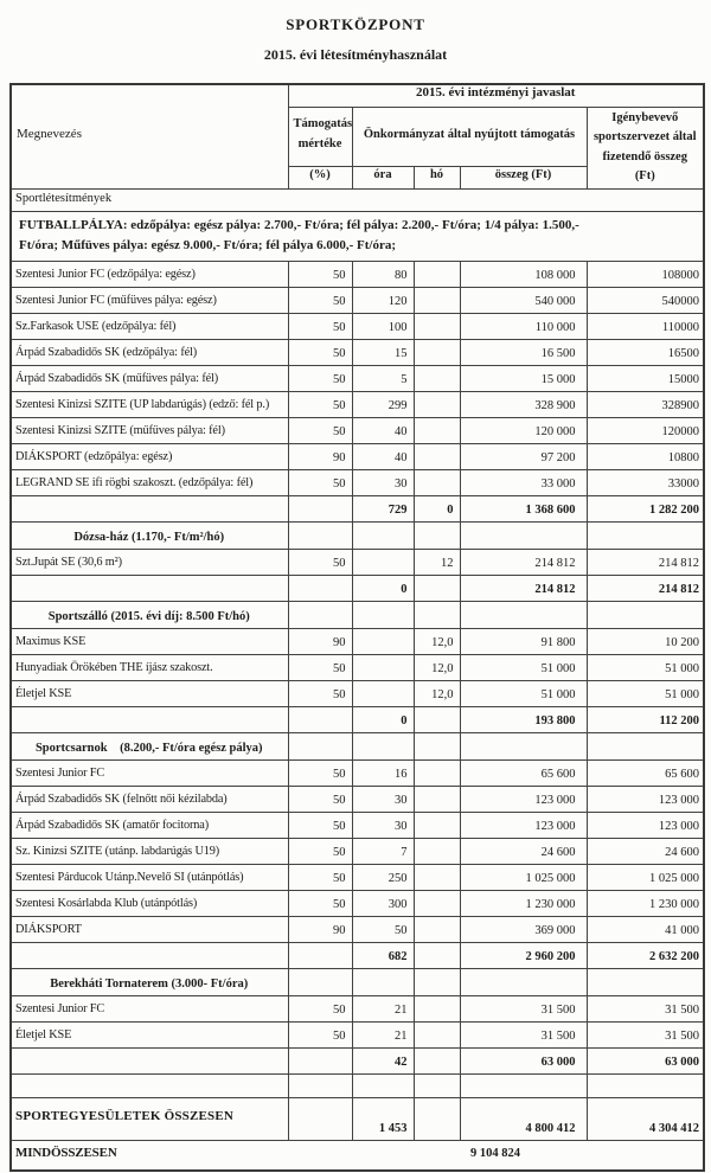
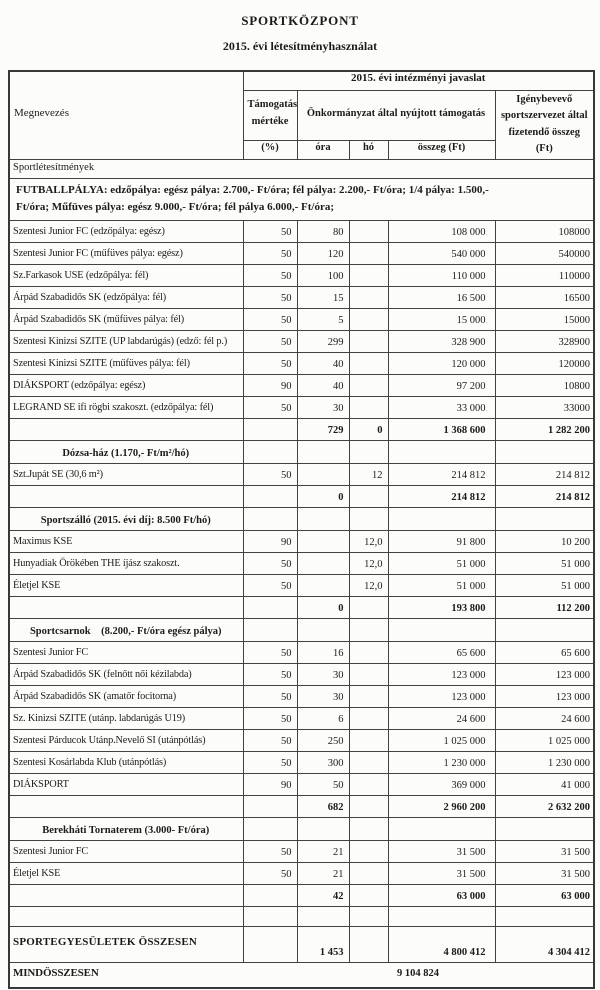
  SPORTKÖZPONT
  2015. évi létesítményhasználat
  Megnevezés	2015. évi intézményi javaslat
  Támogatás mértéke	Önkormányzat által nyújtott támogatás	Igénybevevő sportszervezet által fizetendő összeg (Ft)
  (%)	óra	hó	összeg (Ft)
  Sportlétesítmények
  FUTBALLPÁLYA: edzőpálya: egész pálya: 2.700,- Ft/óra; fél pálya: 2.200,- Ft/óra; 1/4 pálya: 1.500,- Ft/óra; Műfüves pálya: egész 9.000,- Ft/óra; fél pálya 6.000,- Ft/óra;
  Szentesi Junior FC (edzőpálya: egész)	50	80		108 000	108000
  Szentesi Junior FC (műfüves pálya: egész)	50	120		540 000	540000
  Sz.Farkasok USE (edzőpálya: fél)	50	100		110 000	110000
  Árpád Szabadidős SK (edzőpálya: fél)	50	15		16 500	16500
  Árpád Szabadidős SK (műfüves pálya: fél)	50	5		15 000	15000
  Szentesi Kinizsi SZITE (UP labdarúgás) (edző: fél p.)	50	299		328 900	328900
  Szentesi Kinizsi SZITE (műfüves pálya: fél)	50	40		120 000	120000
  DIÁKSPORT (edzőpálya: egész)	90	40		97 200	10800
  LEGRAND SE ifi rögbi szakoszt. (edzőpálya: fél)	50	30		33 000	33000
  		729	0	1 368 600	1 282 200
  Dózsa-ház (1.170,- Ft/m²/hó)
  Szt.Jupát SE (30,6 m²)	50		12	214 812	214 812
  		0		214 812	214 812
  Sportszálló (2015. évi díj: 8.500 Ft/hó)
  Maximus KSE	90		12,0	91 800	10 200
  Hunyadiak Örökében THE íjász szakoszt.	50		12,0	51 000	51 000
  Életjel KSE	50		12,0	51 000	51 000
  		0		193 800	112 200
  Sportcsarnok (8.200,- Ft/óra egész pálya)
  Szentesi Junior FC	50	16		65 600	65 600
  Árpád Szabadidős SK (felnőtt női kézilabda)	50	30		123 000	123 000
  Árpád Szabadidős SK (amatőr focitorna)	50	30		123 000	123 000
- Sz. Kinizsi SZITE (utánp. labdarúgás U19)	50	7		24 600	24 600
+ Sz. Kinizsi SZITE (utánp. labdarúgás U19)	50	6		24 600	24 600
  Szentesi Párducok Utánp.Nevelő SI (utánpótlás)	50	250		1 025 000	1 025 000
  Szentesi Kosárlabda Klub (utánpótlás)	50	300		1 230 000	1 230 000
  DIÁKSPORT	90	50		369 000	41 000
  		682		2 960 200	2 632 200
  Berekháti Tornaterem (3.000- Ft/óra)
  Szentesi Junior FC	50	21		31 500	31 500
  Életjel KSE	50	21		31 500	31 500
  		42		63 000	63 000
  SPORTEGYESÜLETEK ÖSSZESEN		1 453		4 800 412	4 304 412
  MINDÖSSZESEN	9 104 824
